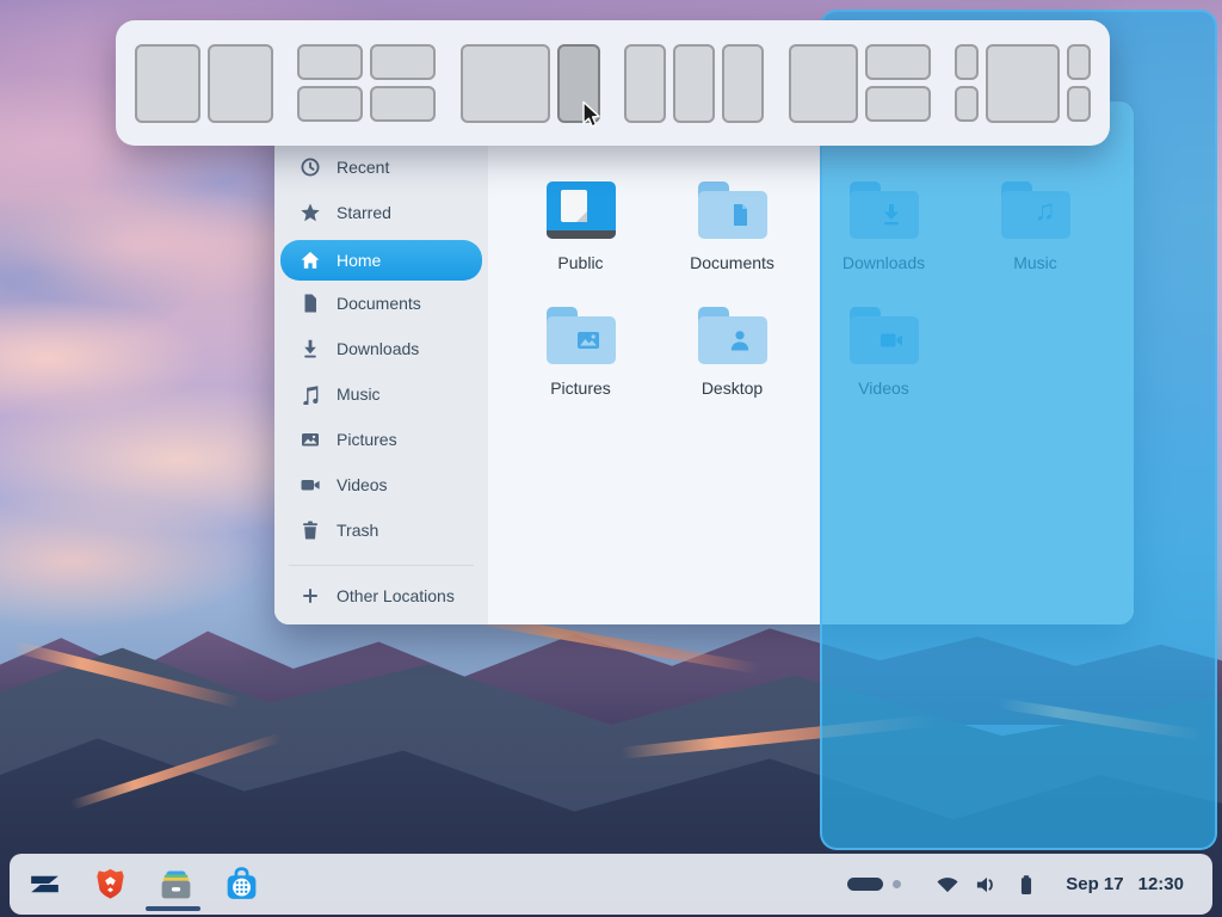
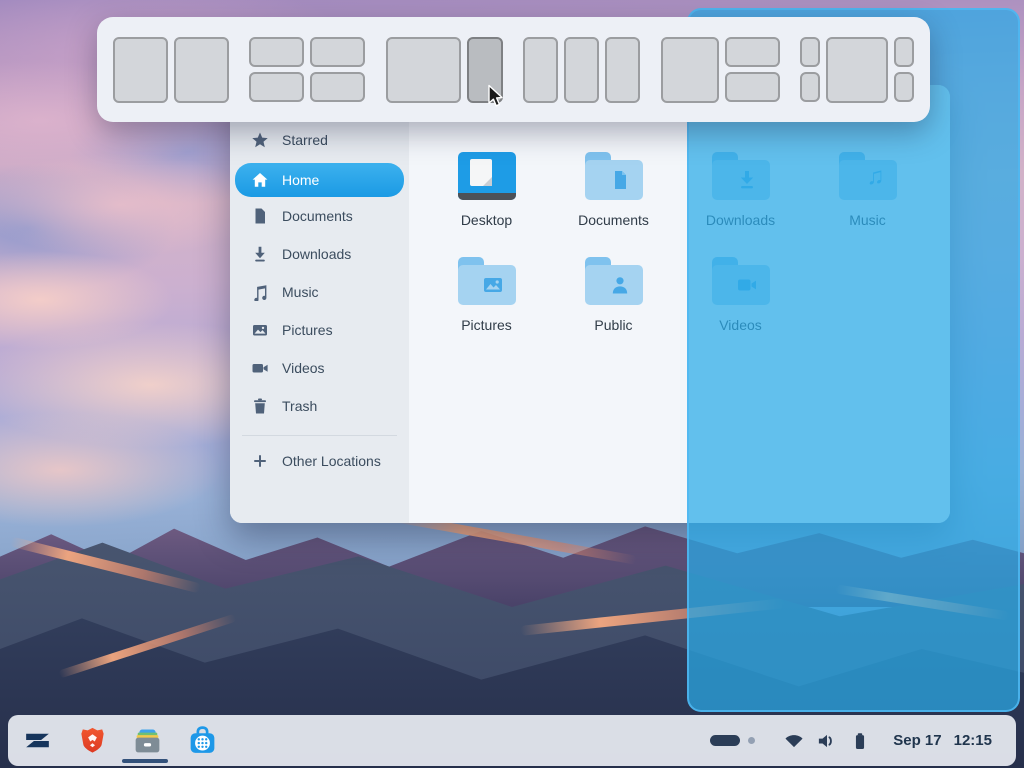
- Recent
  Starred
  Home
  Documents
  Downloads
  Music
  Pictures
  Videos
  Trash
  Other Locations
- Public
+ Desktop
  Documents
  Downloads
  ♫
  Music
  Pictures
- Desktop
+ Public
  Videos
  Sep 17
- 12:30
+ 12:15
